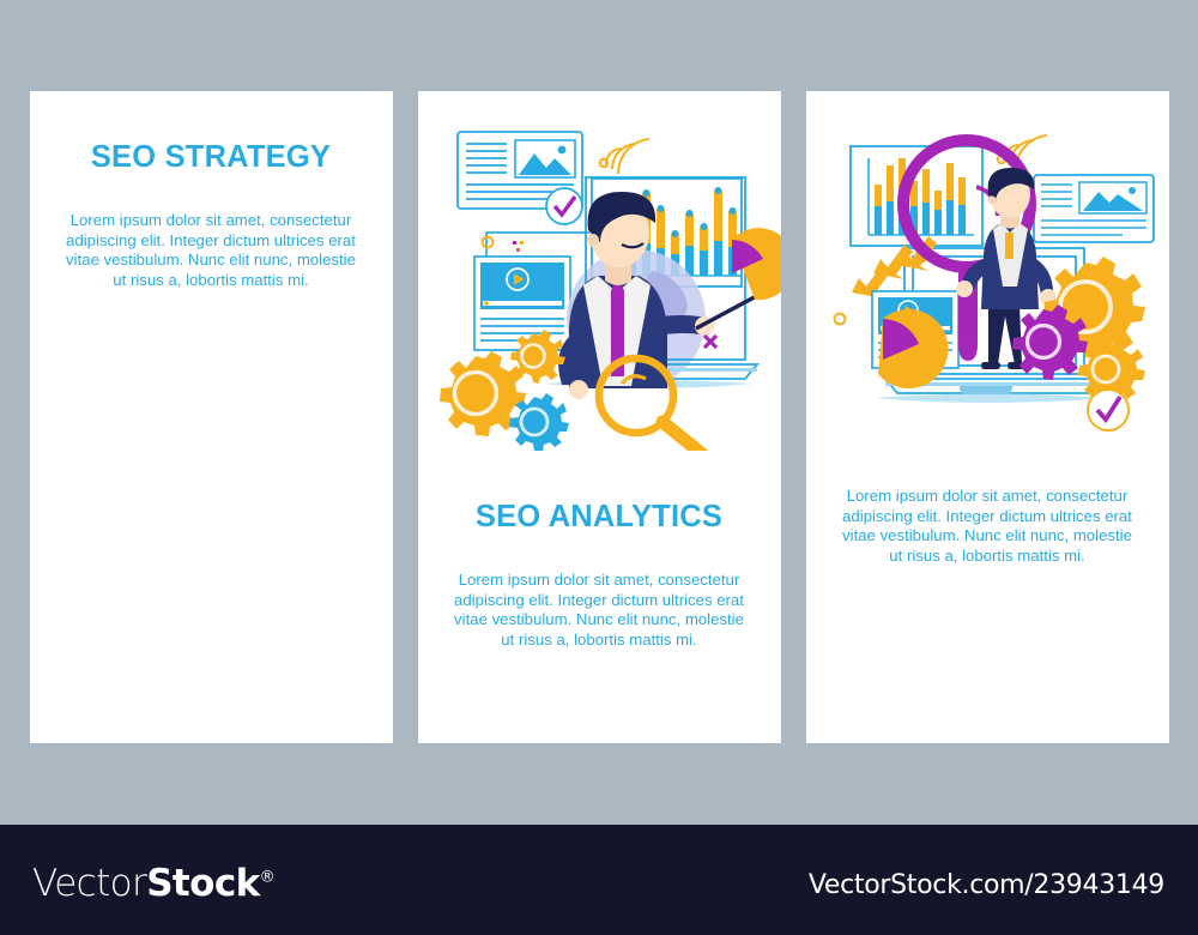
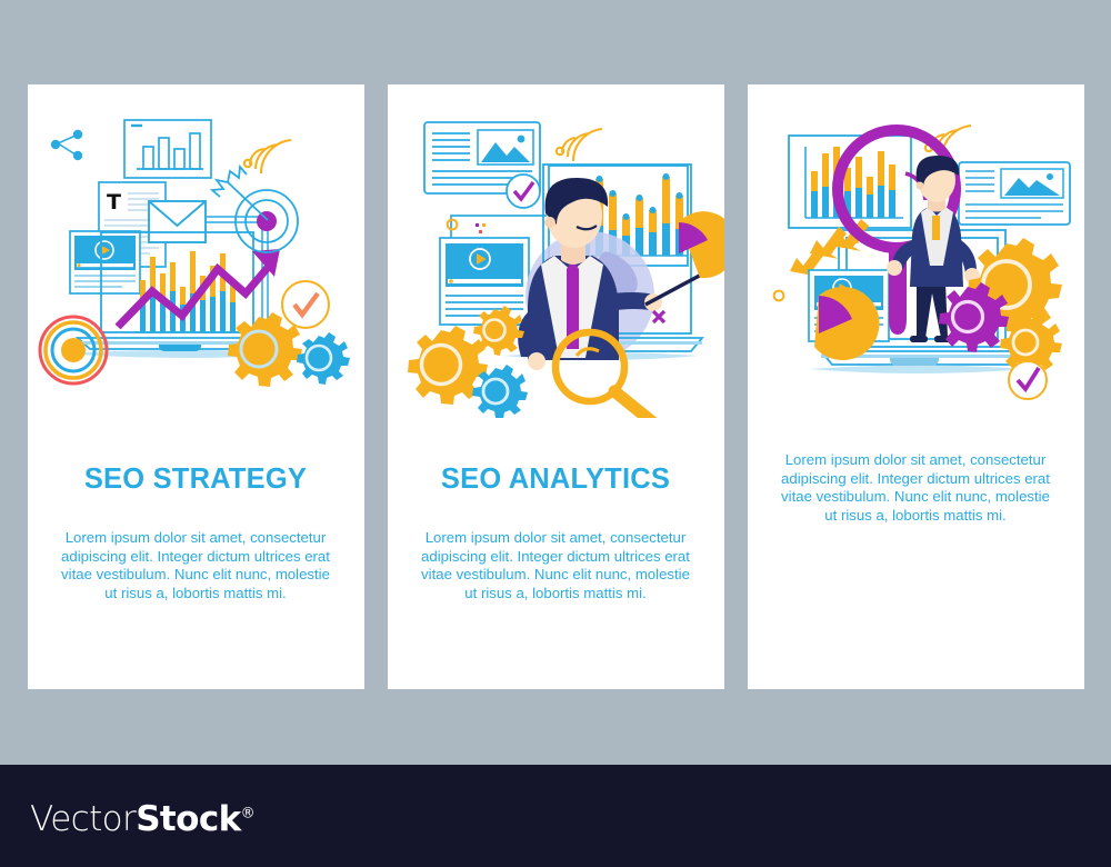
+ T
  SEO STRATEGY
  Lorem ipsum dolor sit amet, consectetur adipiscing elit. Integer dictum ultrices erat vitae vestibulum. Nunc elit nunc, molestie ut risus a, lobortis mattis mi.
  SEO ANALYTICS
  Lorem ipsum dolor sit amet, consectetur adipiscing elit. Integer dictum ultrices erat vitae vestibulum. Nunc elit nunc, molestie ut risus a, lobortis mattis mi.
  Lorem ipsum dolor sit amet, consectetur adipiscing elit. Integer dictum ultrices erat vitae vestibulum. Nunc elit nunc, molestie ut risus a, lobortis mattis mi.
  VectorStock®
- VectorStock.com/23943149
